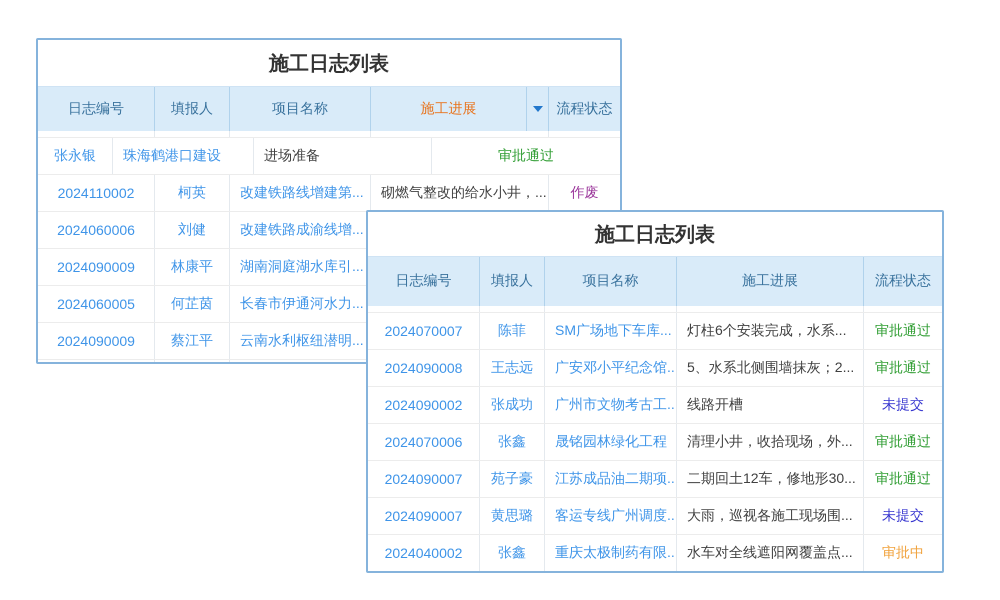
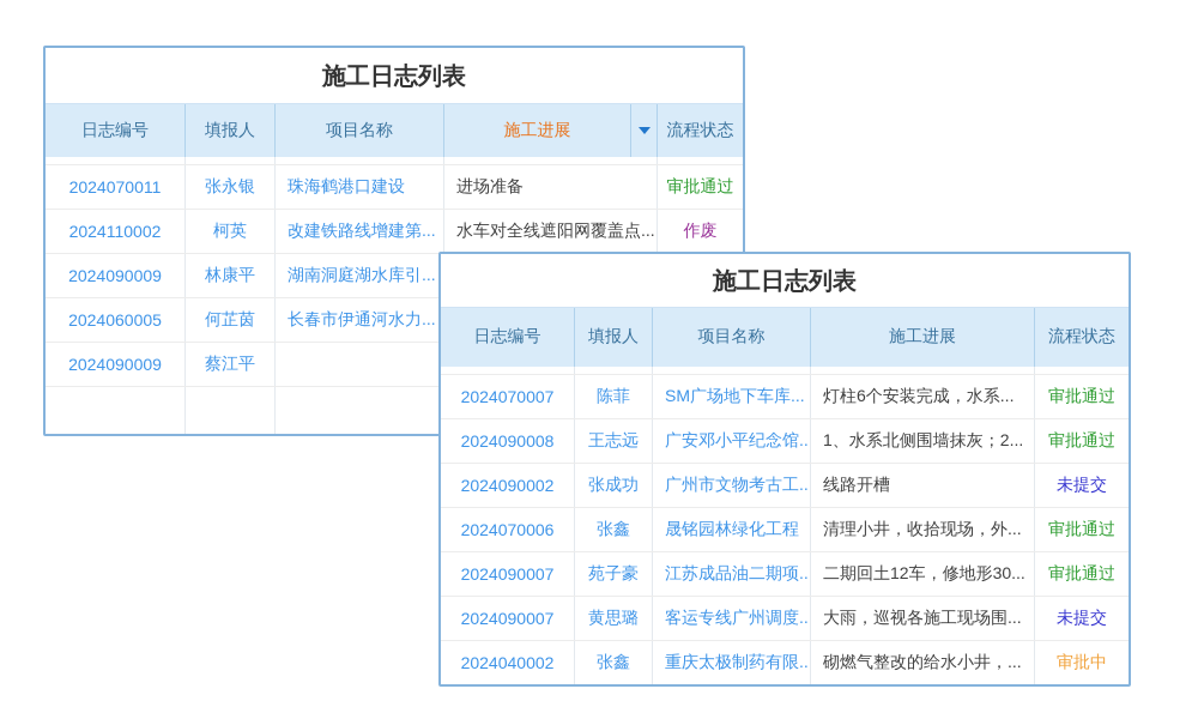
  施工日志列表
  日志编号
  填报人
  项目名称
  施工进展
  流程状态
+ 2024070011
  张永银
  珠海鹤港口建设
  进场准备
  审批通过
  2024110002
  柯英
  改建铁路线增建第...
- 砌燃气整改的给水小井，...
+ 水车对全线遮阳网覆盖点...
  作废
- 2024060006
- 刘健
- 改建铁路成渝线增...
  2024090009
  林康平
  湖南洞庭湖水库引...
  2024060005
  何芷茵
  长春市伊通河水力...
  2024090009
  蔡江平
- 云南水利枢纽潜明...
  施工日志列表
  日志编号
  填报人
  项目名称
  施工进展
  流程状态
  2024070007
  陈菲
  SM广场地下车库...
  灯柱6个安装完成，水系...
  审批通过
  2024090008
  王志远
  广安邓小平纪念馆...
- 5、水系北侧围墙抹灰；2...
+ 1、水系北侧围墙抹灰；2...
  审批通过
  2024090002
  张成功
  广州市文物考古工...
  线路开槽
  未提交
  2024070006
  张鑫
  晟铭园林绿化工程
  清理小井，收拾现场，外...
  审批通过
  2024090007
  苑子豪
  江苏成品油二期项...
  二期回土12车，修地形30...
  审批通过
  2024090007
  黄思璐
  客运专线广州调度...
  大雨，巡视各施工现场围...
  未提交
  2024040002
  张鑫
  重庆太极制药有限...
- 水车对全线遮阳网覆盖点...
+ 砌燃气整改的给水小井，...
  审批中
